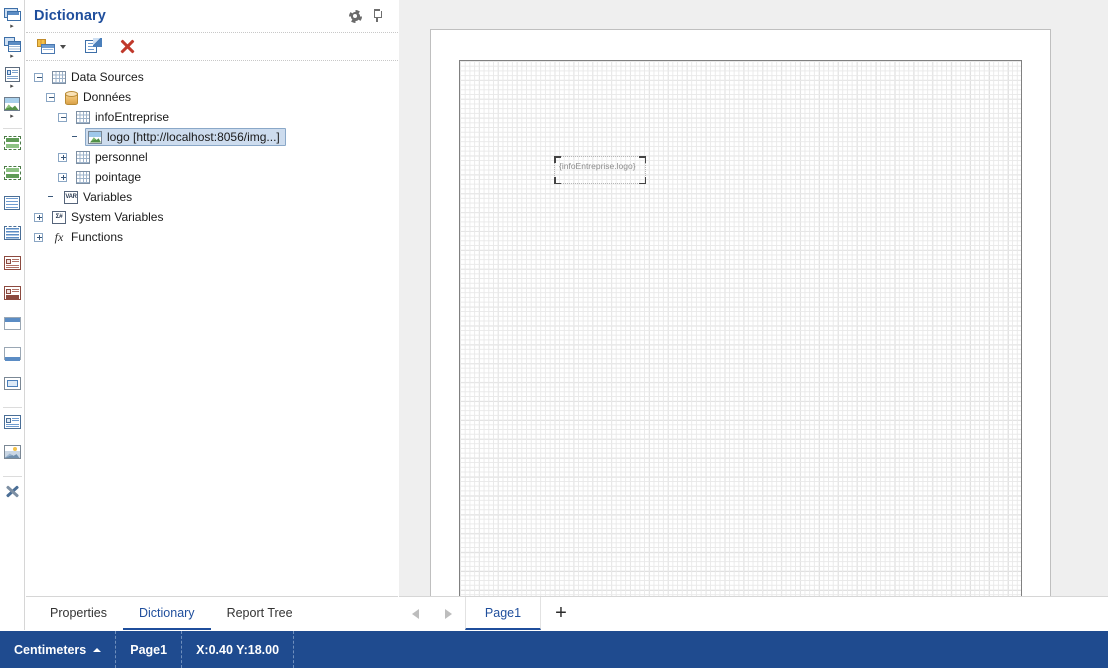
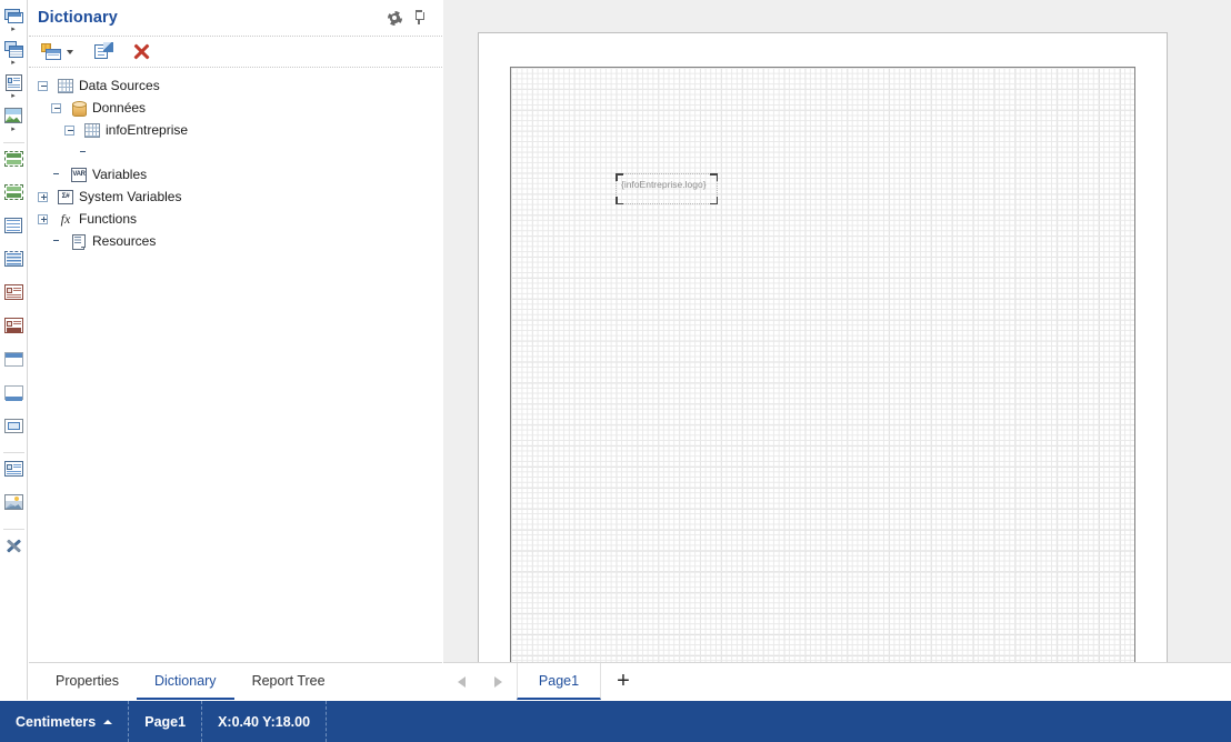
  Dictionary
  Data Sources
  Données
  infoEntreprise
- logo [http://localhost:8056/img...]
- personnel
- pointage
  Variables
  System Variables
  fx
  Functions
+ Resources
  Properties
  Dictionary
  Report Tree
  {infoEntreprise.logo}
  Page1
  +
  Centimeters
  Page1
  X:0.40 Y:18.00
